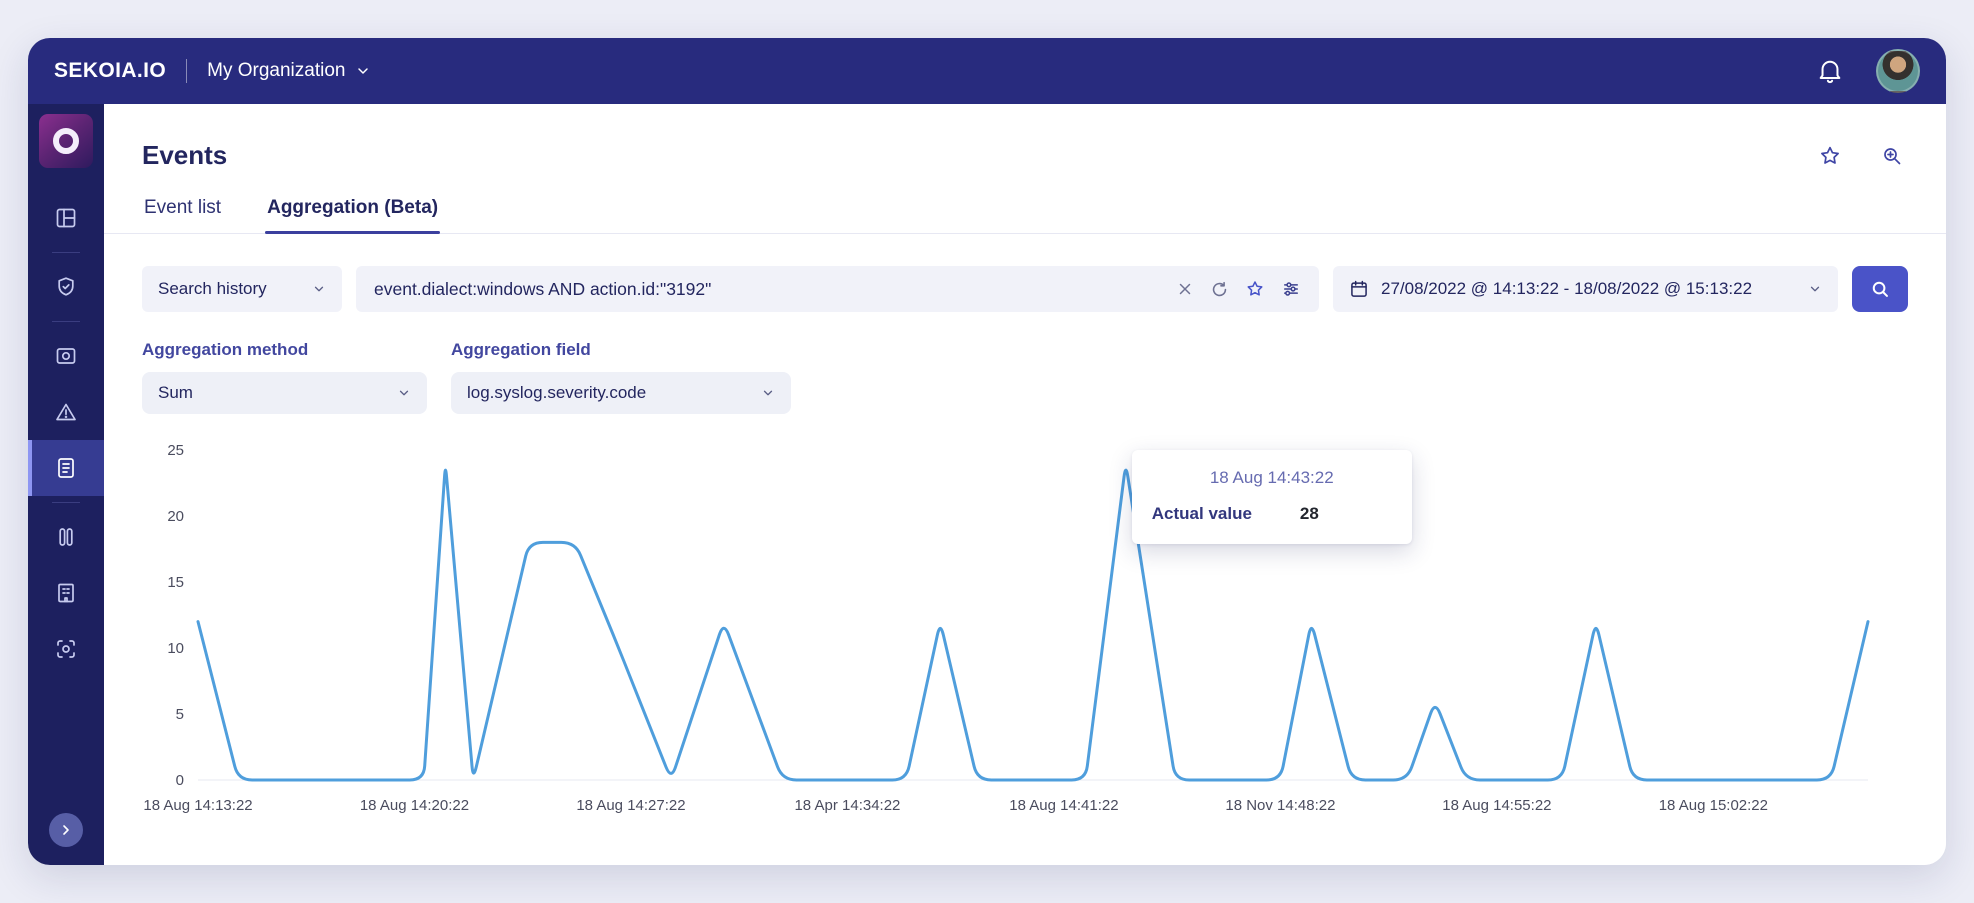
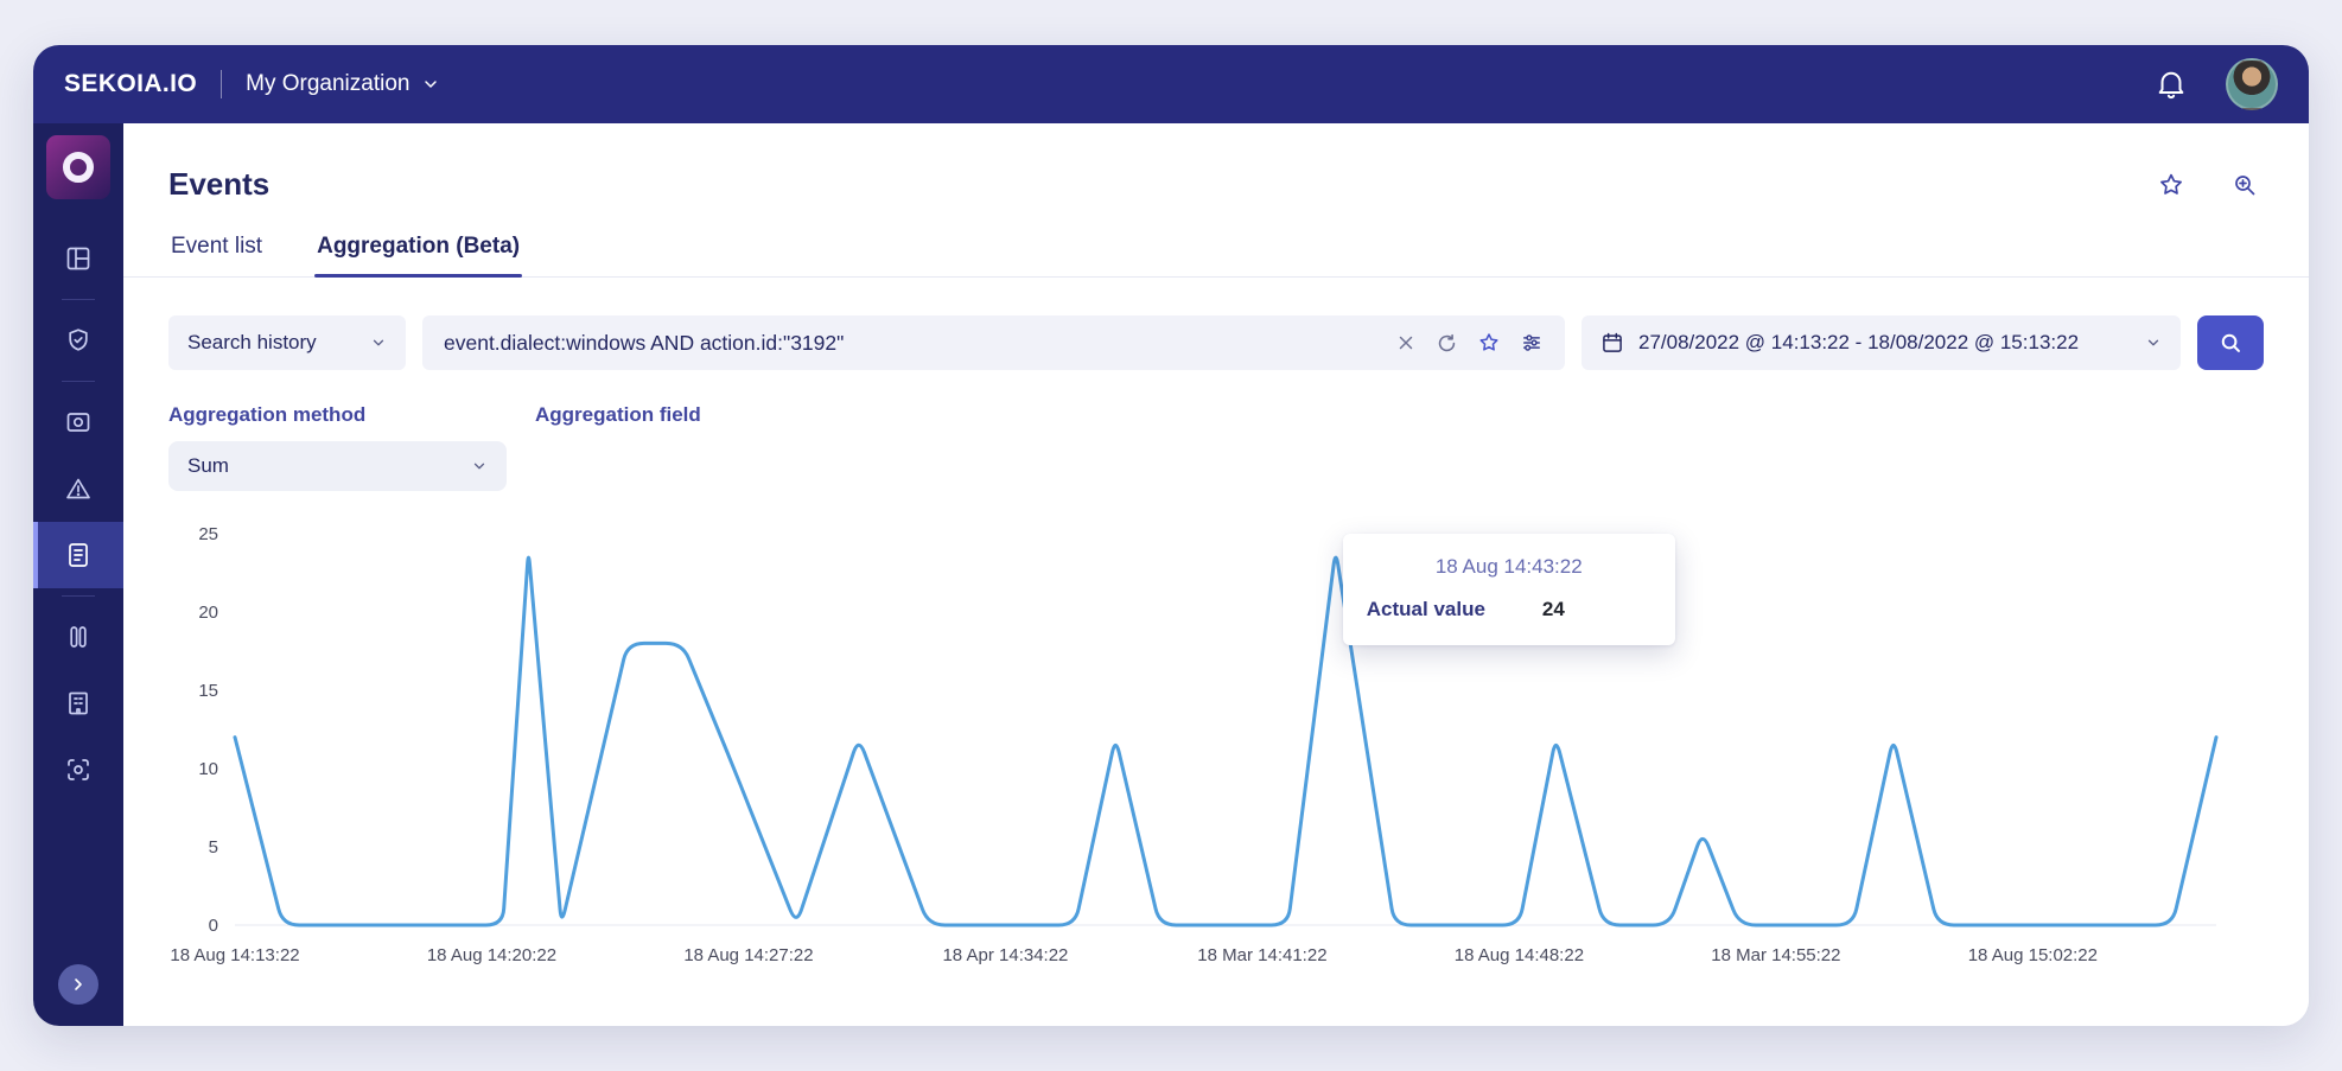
  SEKOIA.IO
  My Organization
  Events
  Event list
  Aggregation (Beta)
  Search history
  event.dialect:windows AND action.id:"3192"
  27/08/2022 @ 14:13:22 - 18/08/2022 @ 15:13:22
  Aggregation method
  Sum
  Aggregation field
- log.syslog.severity.code
  0
  5
  10
  15
  20
  25
  18 Aug 14:13:22
  18 Aug 14:20:22
  18 Aug 14:27:22
  18 Apr 14:34:22
- 18 Aug 14:41:22
+ 18 Mar 14:41:22
- 18 Nov 14:48:22
+ 18 Aug 14:48:22
- 18 Aug 14:55:22
+ 18 Mar 14:55:22
  18 Aug 15:02:22
  18 Aug 14:43:22
  Actual value
- 28
+ 24
